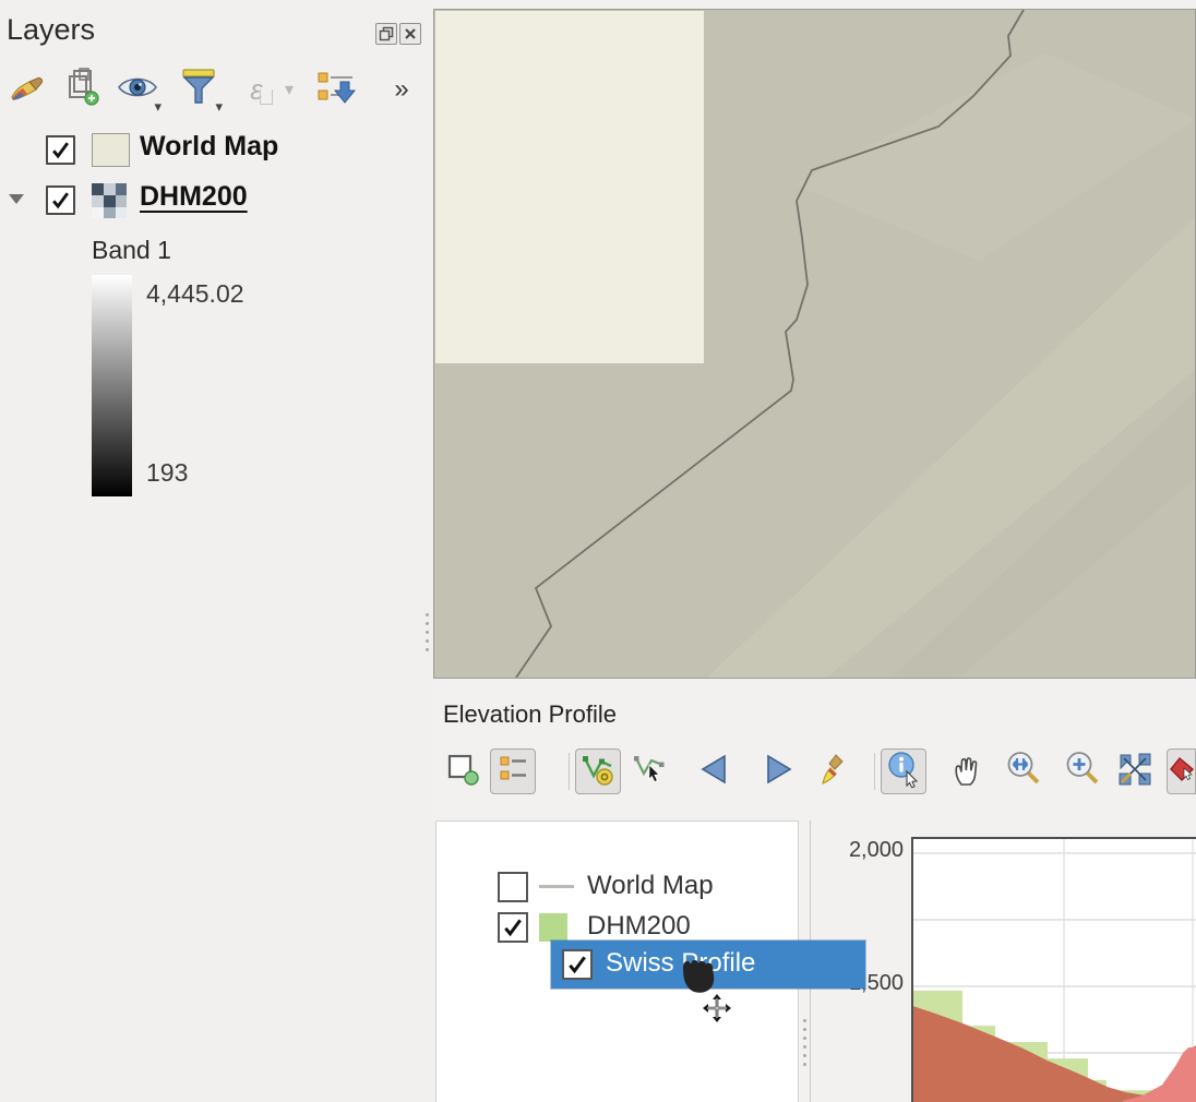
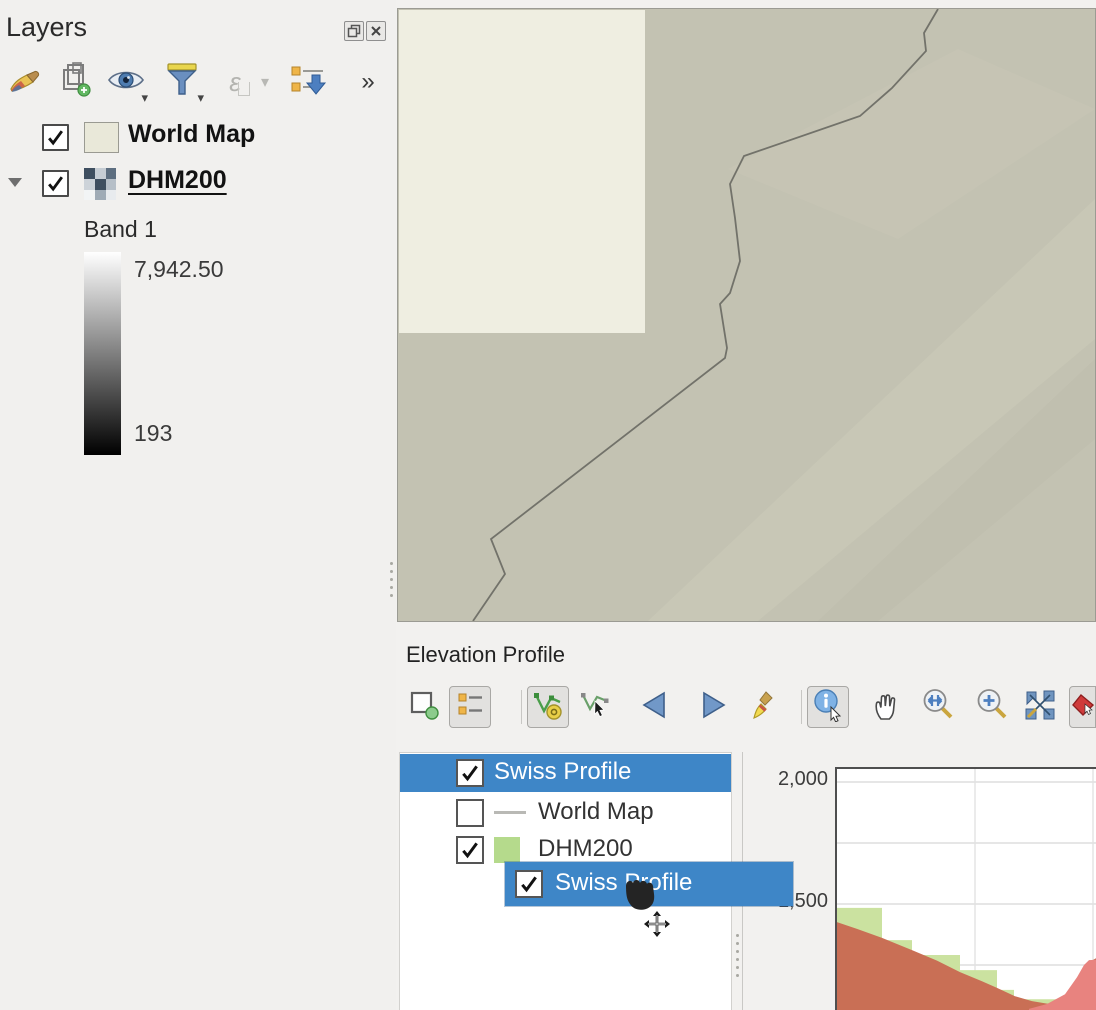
  Layers
  ▾
  ▾
  ε
  ▾
  »
  World Map
  DHM200
  Band 1
- 4,445.02
+ 7,942.50
  193
  Elevation Profile
+ Swiss Profile
  World Map
  DHM200
  2,000
  Swissofile
